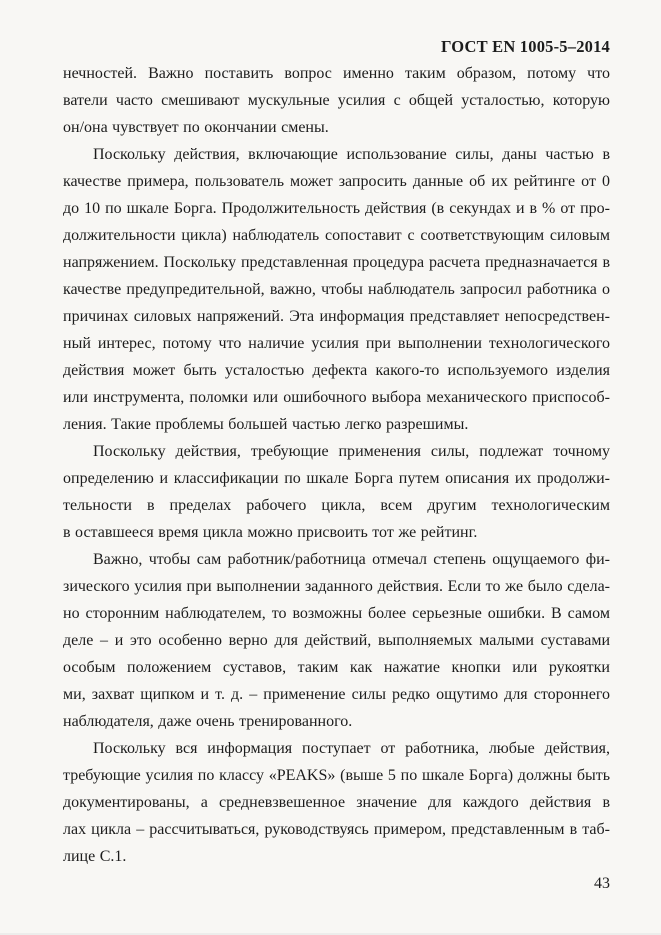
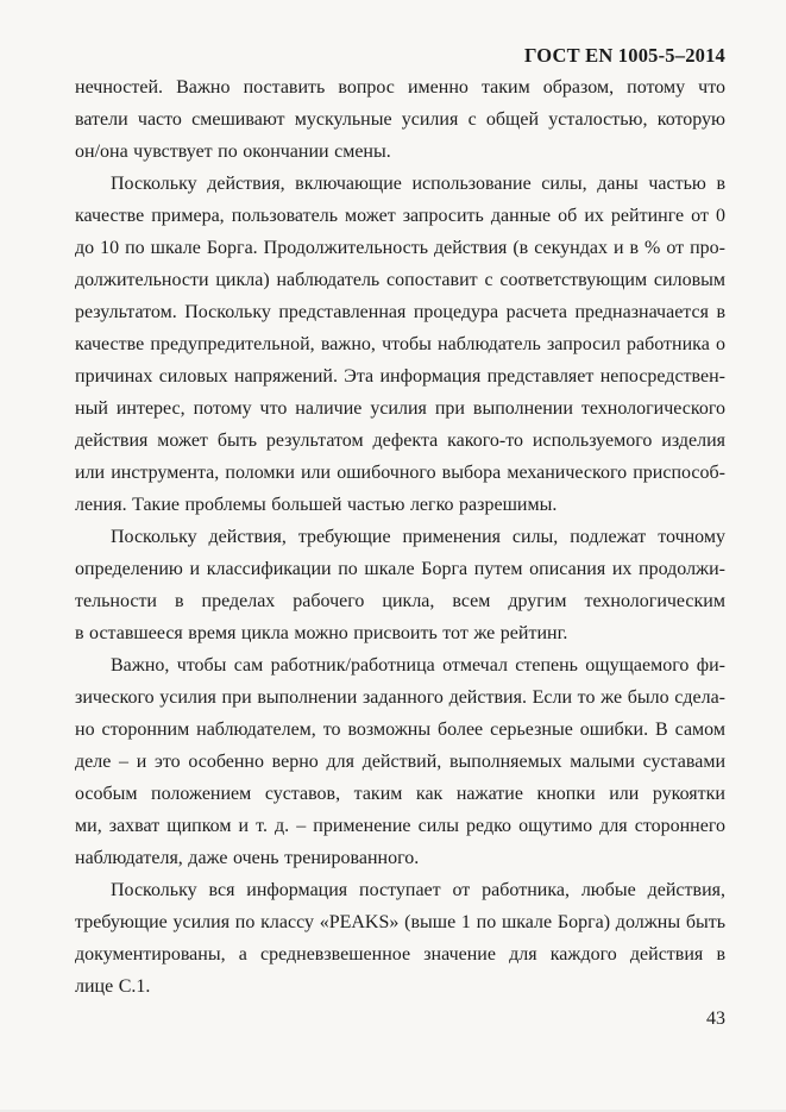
  ГОСТ EN 1005-5–2014
  нечностей. Важно поставить вопрос именно таким образом, потому что
  ватели часто смешивают мускульные усилия с общей усталостью, которую
  он/она чувствует по окончании смены.
  Поскольку действия, включающие использование силы, даны частью в
  качестве примера, пользователь может запросить данные об их рейтинге от 0
  до 10 по шкале Борга. Продолжительность действия (в секундах и в % от про-
  должительности цикла) наблюдатель сопоставит с соответствующим силовым
- напряжением. Поскольку представленная процедура расчета предназначается в
+ результатом. Поскольку представленная процедура расчета предназначается в
  качестве предупредительной, важно, чтобы наблюдатель запросил работника о
  причинах силовых напряжений. Эта информация представляет непосредствен-
  ный интерес, потому что наличие усилия при выполнении технологического
- действия может быть усталостью дефекта какого-то используемого изделия
+ действия может быть результатом дефекта какого-то используемого изделия
  или инструмента, поломки или ошибочного выбора механического приспособ-
  ления. Такие проблемы большей частью легко разрешимы.
  Поскольку действия, требующие применения силы, подлежат точному
  определению и классификации по шкале Борга путем описания их продолжи-
  тельности в пределах рабочего цикла, всем другим технологическим
  в оставшееся время цикла можно присвоить тот же рейтинг.
  Важно, чтобы сам работник/работница отмечал степень ощущаемого фи-
  зического усилия при выполнении заданного действия. Если то же было сдела-
  но сторонним наблюдателем, то возможны более серьезные ошибки. В самом
  деле – и это особенно верно для действий, выполняемых малыми суставами
  особым положением суставов, таким как нажатие кнопки или рукоятки
  ми, захват щипком и т. д. – применение силы редко ощутимо для стороннего
  наблюдателя, даже очень тренированного.
  Поскольку вся информация поступает от работника, любые действия,
- требующие усилия по классу «PEAKS» (выше 5 по шкале Борга) должны быть
+ требующие усилия по классу «PEAKS» (выше 1 по шкале Борга) должны быть
  документированы, а средневзвешенное значение для каждого действия в
- лах цикла – рассчитываться, руководствуясь примером, представленным в таб-
  лице С.1.
  43
